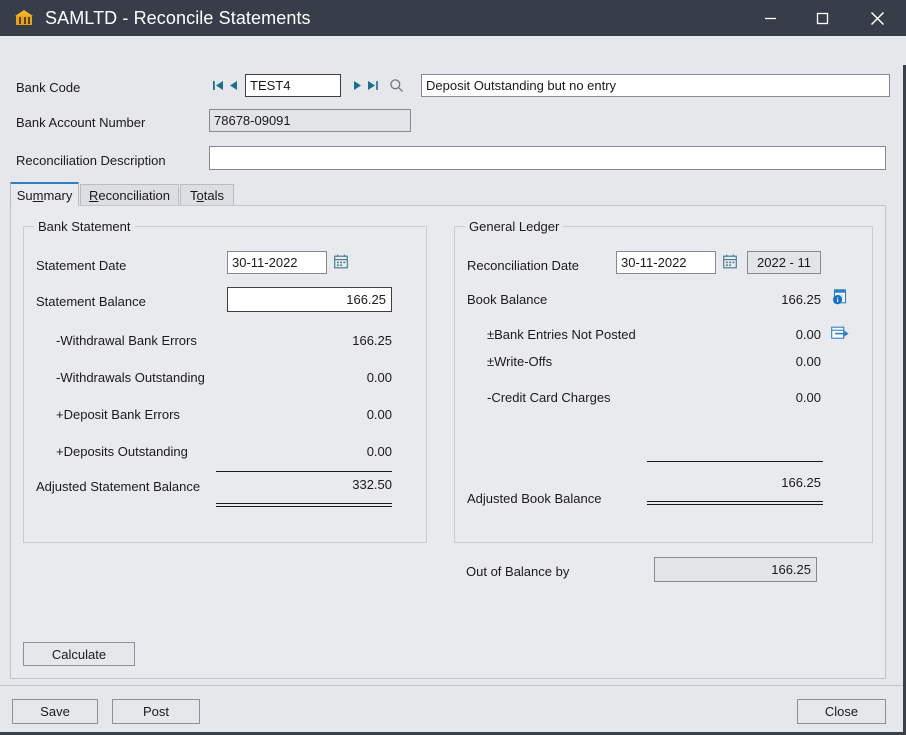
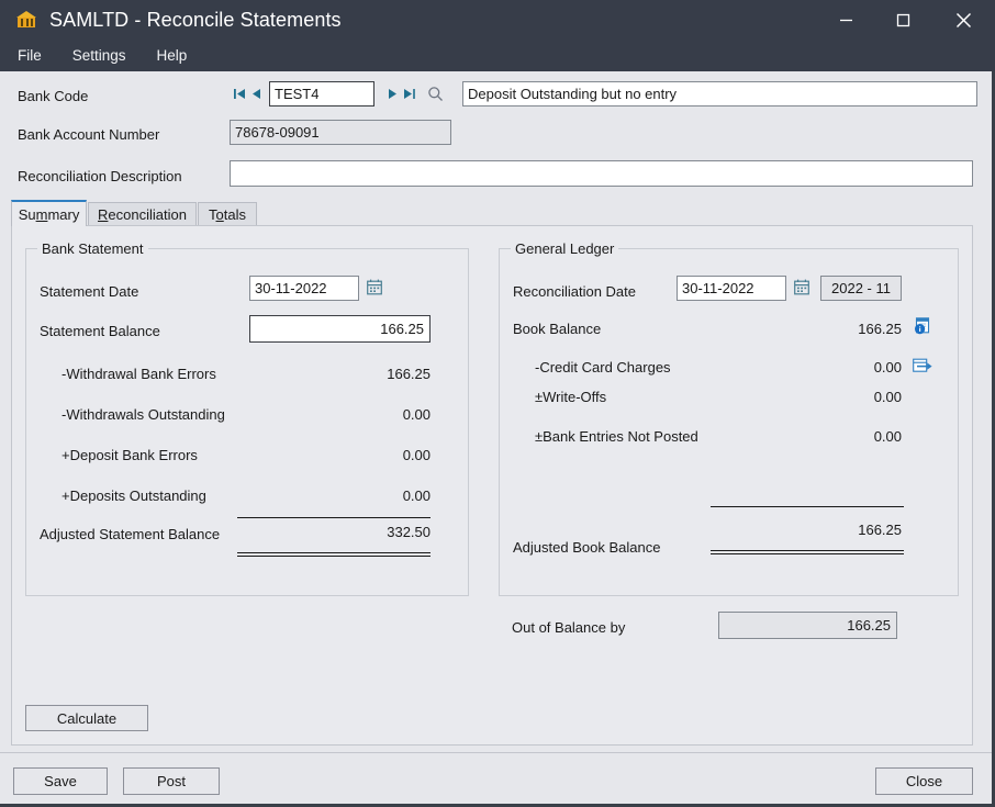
  SAMLTD - Reconcile Statements
+ File
+ Settings
+ Help
  Bank Code
  TEST4
  Deposit Outstanding but no entry
  Bank Account Number
  78678-09091
  Reconciliation Description
  Summary
  Reconciliation
  Totals
  Bank Statement
  Statement Date
  30-11-2022
  Statement Balance
  166.25
  -Withdrawal Bank Errors
  166.25
  -Withdrawals Outstanding
  0.00
  +Deposit Bank Errors
  0.00
  +Deposits Outstanding
  0.00
  Adjusted Statement Balance
  332.50
  General Ledger
  Reconciliation Date
  30-11-2022
  2022 - 11
  Book Balance
  166.25
- ±Bank Entries Not Posted
+ -Credit Card Charges
  0.00
  ±Write-Offs
  0.00
- -Credit Card Charges
+ ±Bank Entries Not Posted
  0.00
  Adjusted Book Balance
  166.25
  Out of Balance by
  166.25
  Calculate
  Save
  Post
  Close
